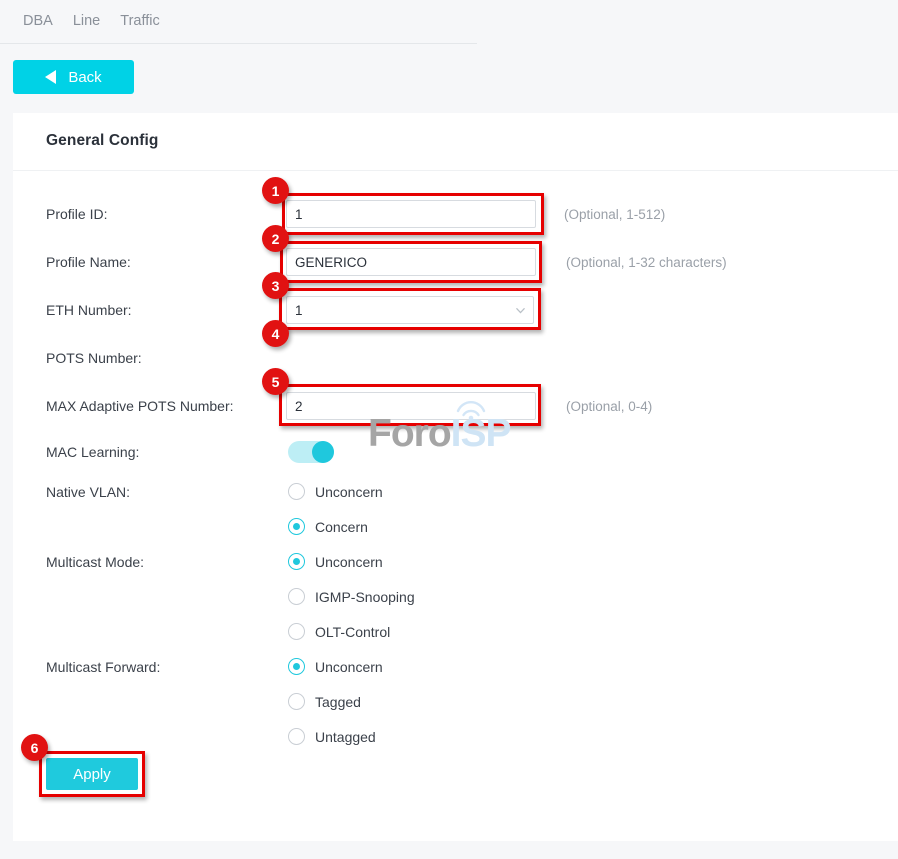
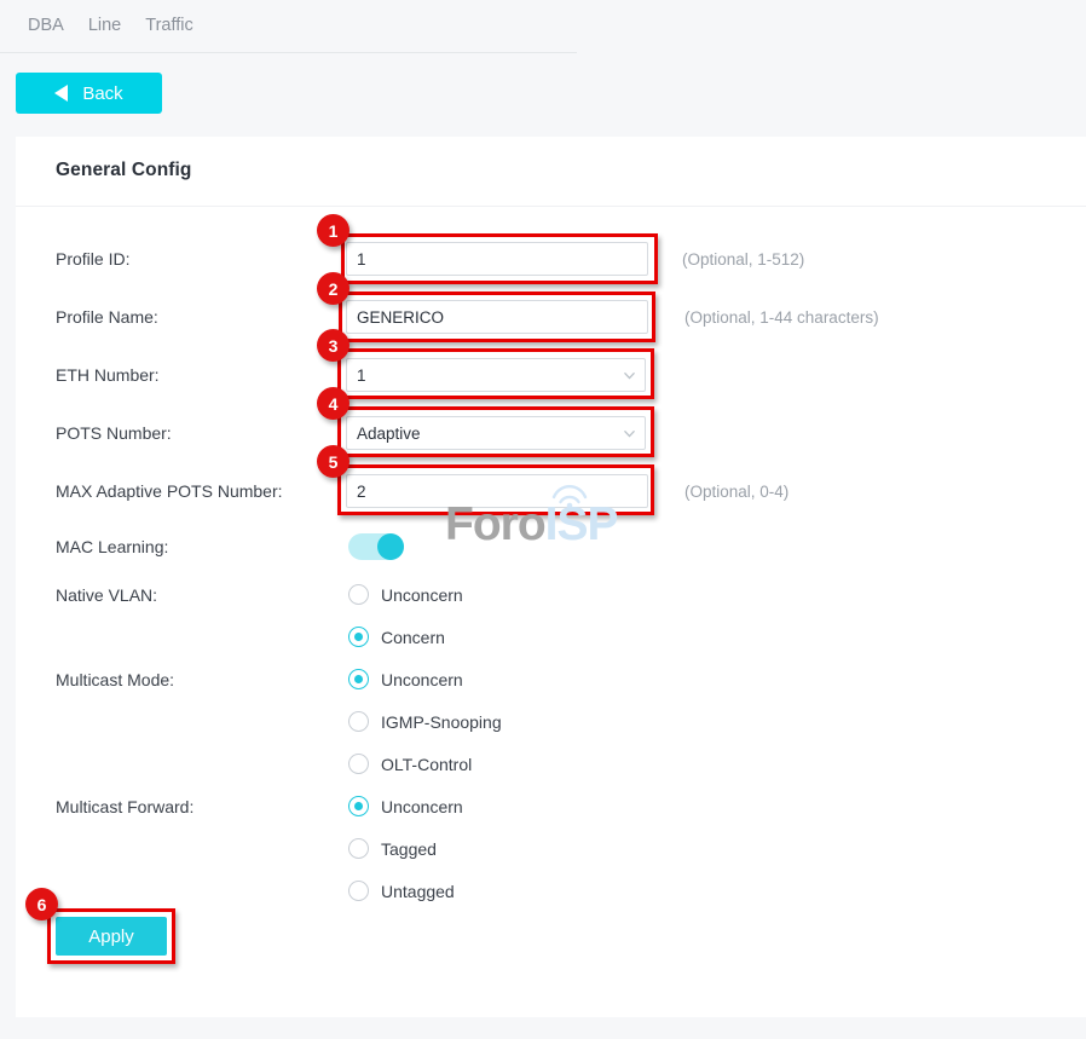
  DBA
  Line
  Traffic
  Back
  General Config
  Profile ID:
  1
  1
  (Optional, 1-512)
  Profile Name:
  GENERICO
  2
- (Optional, 1-32 characters)
+ (Optional, 1-44 characters)
  ETH Number:
  1
  3
  POTS Number:
+ Adaptive
  4
  MAX Adaptive POTS Number:
  2
  5
  (Optional, 0-4)
  MAC Learning:
  Native VLAN:
  Unconcern
  Concern
  Multicast Mode:
  Unconcern
  IGMP-Snooping
  OLT-Control
  Multicast Forward:
  Unconcern
  Tagged
  Untagged
  Apply
  6
  ForoISP
